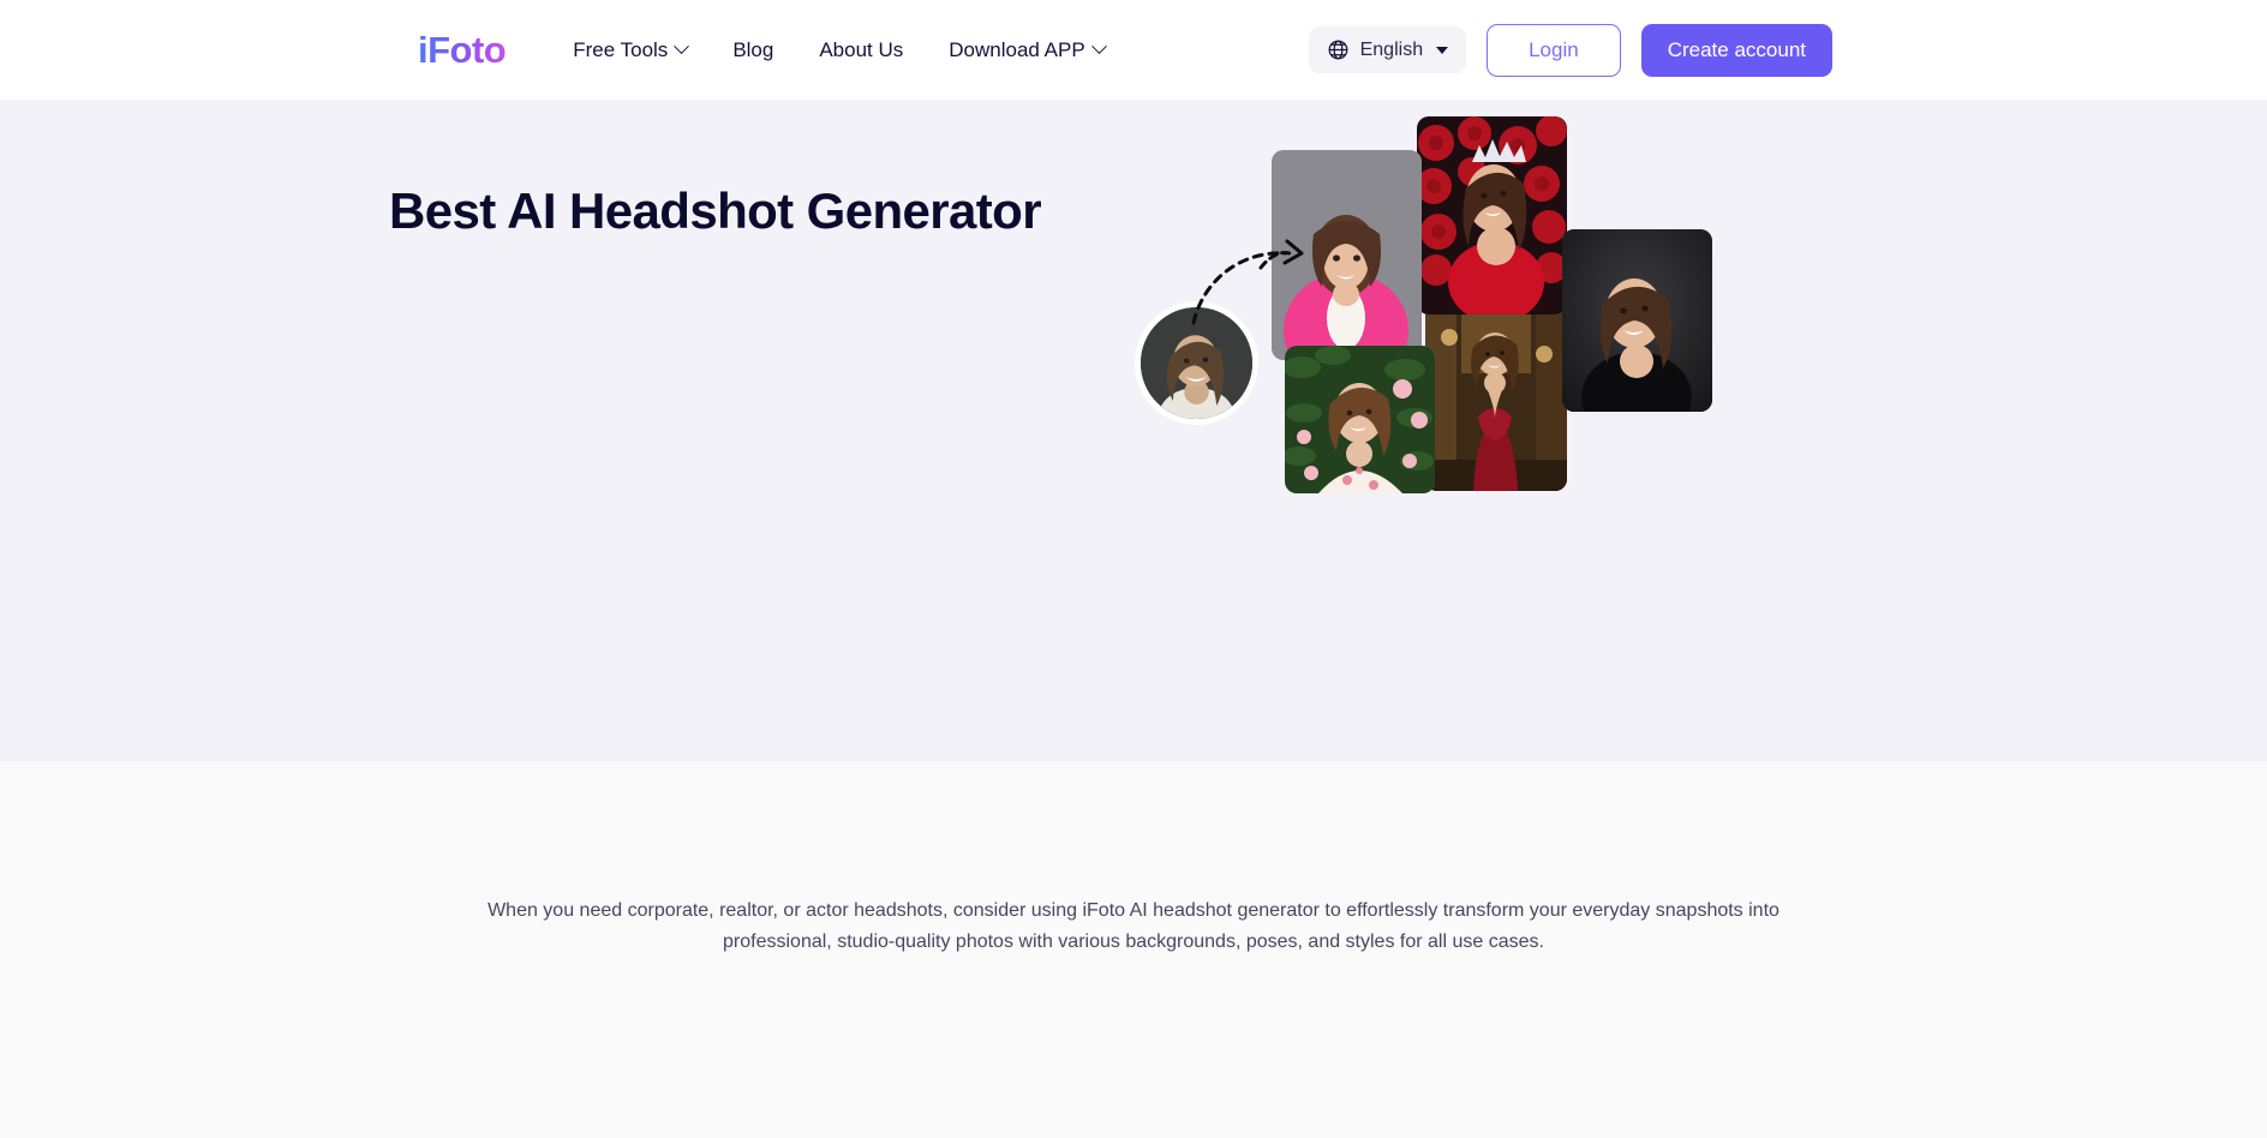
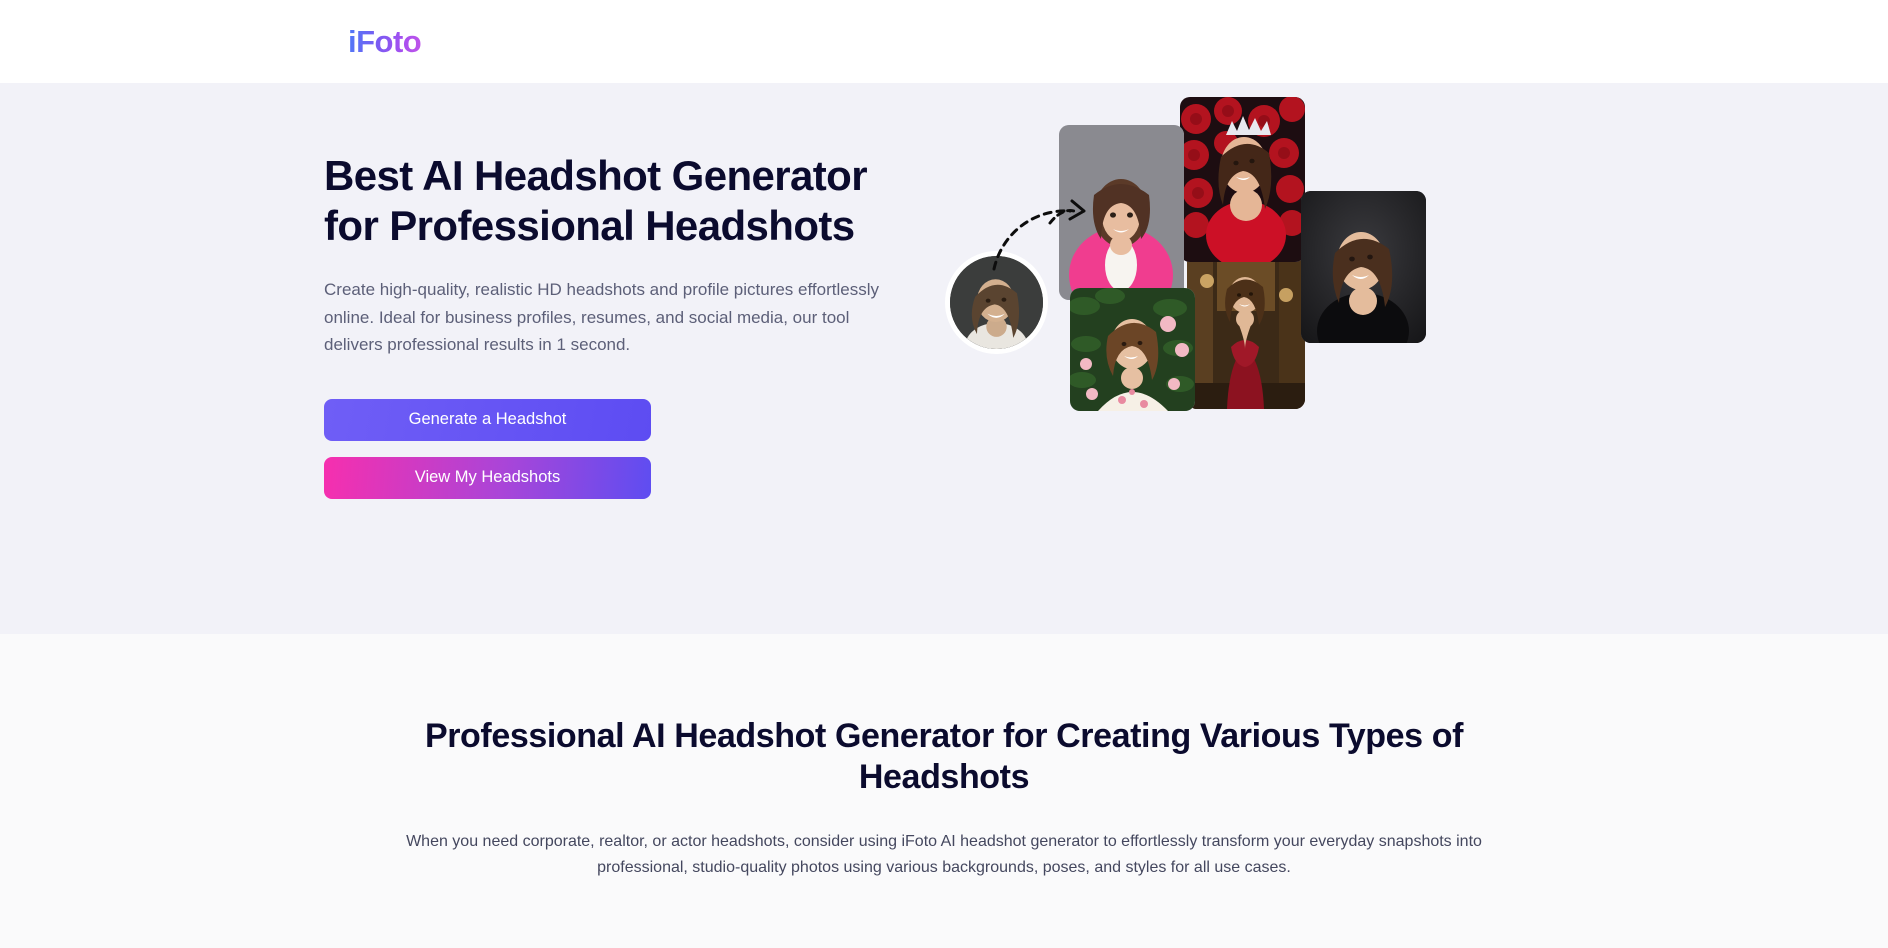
  iFoto
- Free Tools
- Blog
- About Us
- Download APP
- English
- Login
- Create account
  Best AI Headshot Generator
+ for Professional Headshots
+ Create high-quality, realistic HD headshots and profile pictures effortlessly online. Ideal for business profiles, resumes, and social media, our tool delivers professional results in 1 second.
+ Generate a Headshot
+ View My Headshots
+ Professional AI Headshot Generator for Creating Various Types of Headshots
- When you need corporate, realtor, or actor headshots, consider using iFoto AI headshot generator to effortlessly transform your everyday snapshots into professional, studio-quality photos with various backgrounds, poses, and styles for all use cases.
+ When you need corporate, realtor, or actor headshots, consider using iFoto AI headshot generator to effortlessly transform your everyday snapshots into professional, studio-quality photos using various backgrounds, poses, and styles for all use cases.
